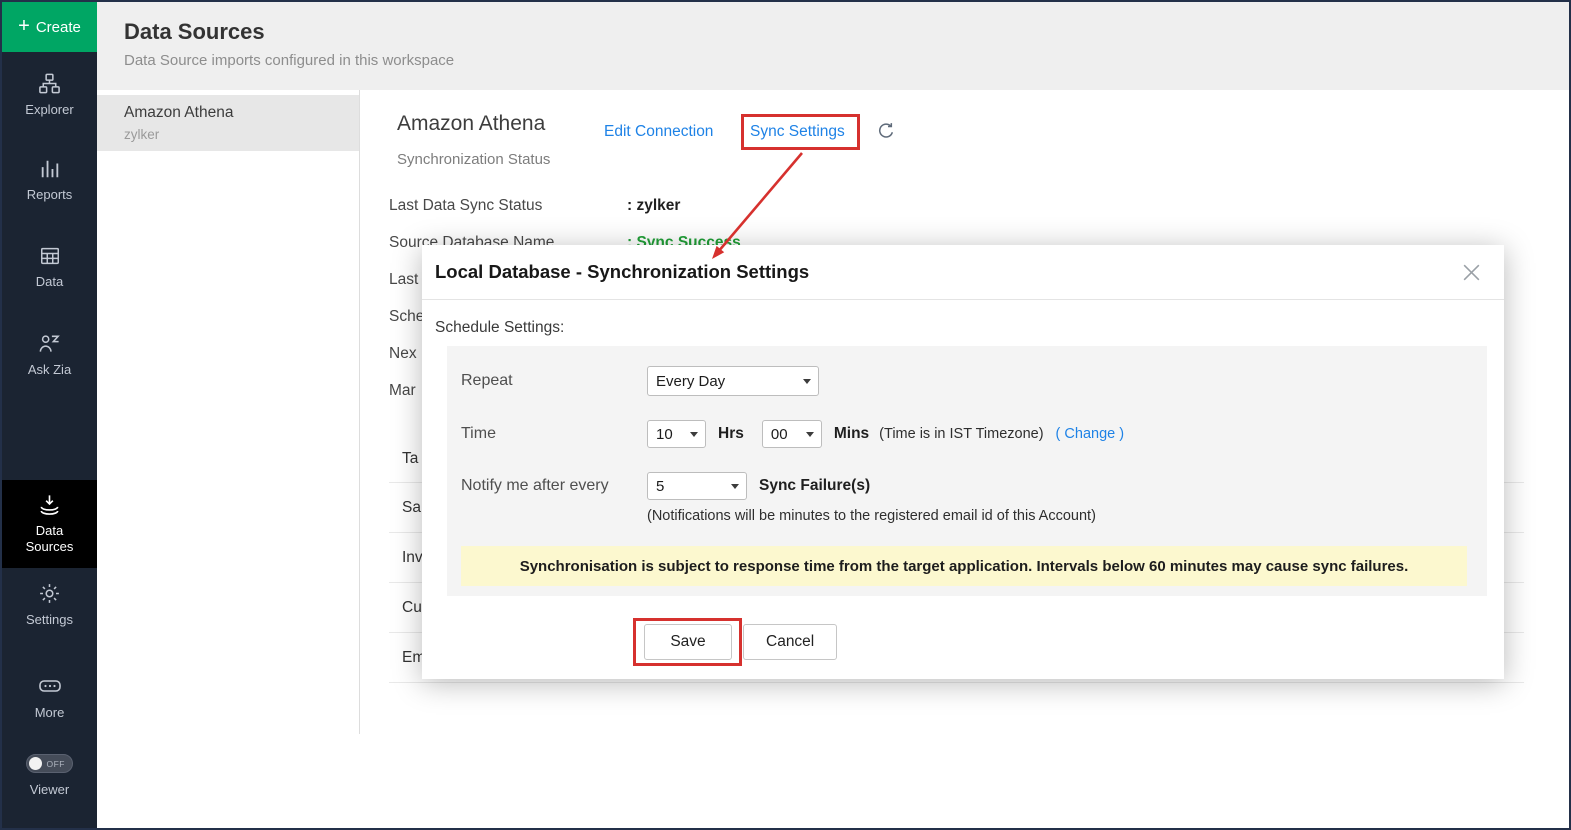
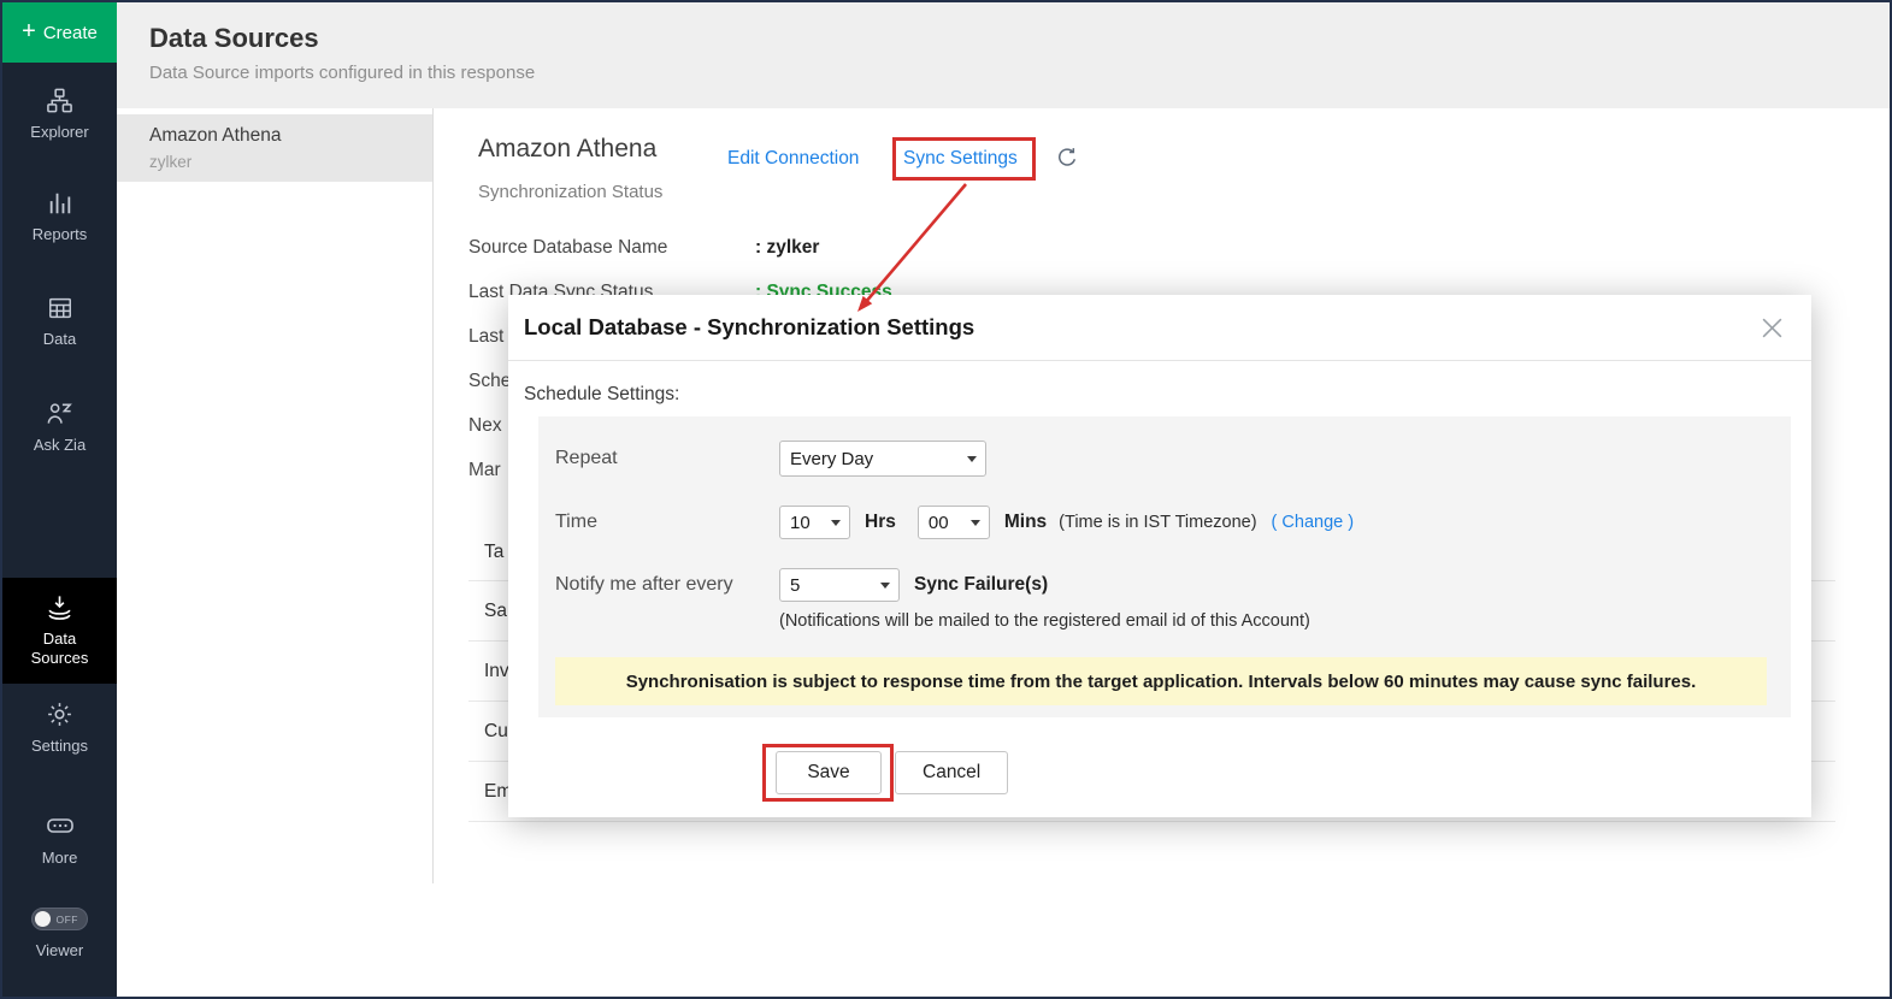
  +
  Create
  Explorer
  Reports
  Data
  Ask Zia
  Data Sources
  Settings
  More
  OFF
  Viewer
  Data Sources
- Data Source imports configured in this workspace
+ Data Source imports configured in this response
  Amazon Athena
  zylker
  Amazon Athena
  Edit Connection
  Sync Settings
  Synchronization Status
- Last Data Sync Status
+ Source Database Name
  : zylker
- Source Database Name
+ Last Data Sync Status
  : Sync Success
  Last
  Sche
  Nex
  Mar
  Ta
  Sa
  Inv
  Cu
  Em
  Local Database - Synchronization Settings
  Schedule Settings:
  Repeat
  Every Day
  Time
  10
  Hrs
  00
  Mins
  (Time is in IST Timezone)
  ( Change )
  Notify me after every
  5
  Sync Failure(s)
- (Notifications will be minutes to the registered email id of this Account)
+ (Notifications will be mailed to the registered email id of this Account)
  Synchronisation is subject to response time from the target application. Intervals below 60 minutes may cause sync failures.
  Save
  Cancel
